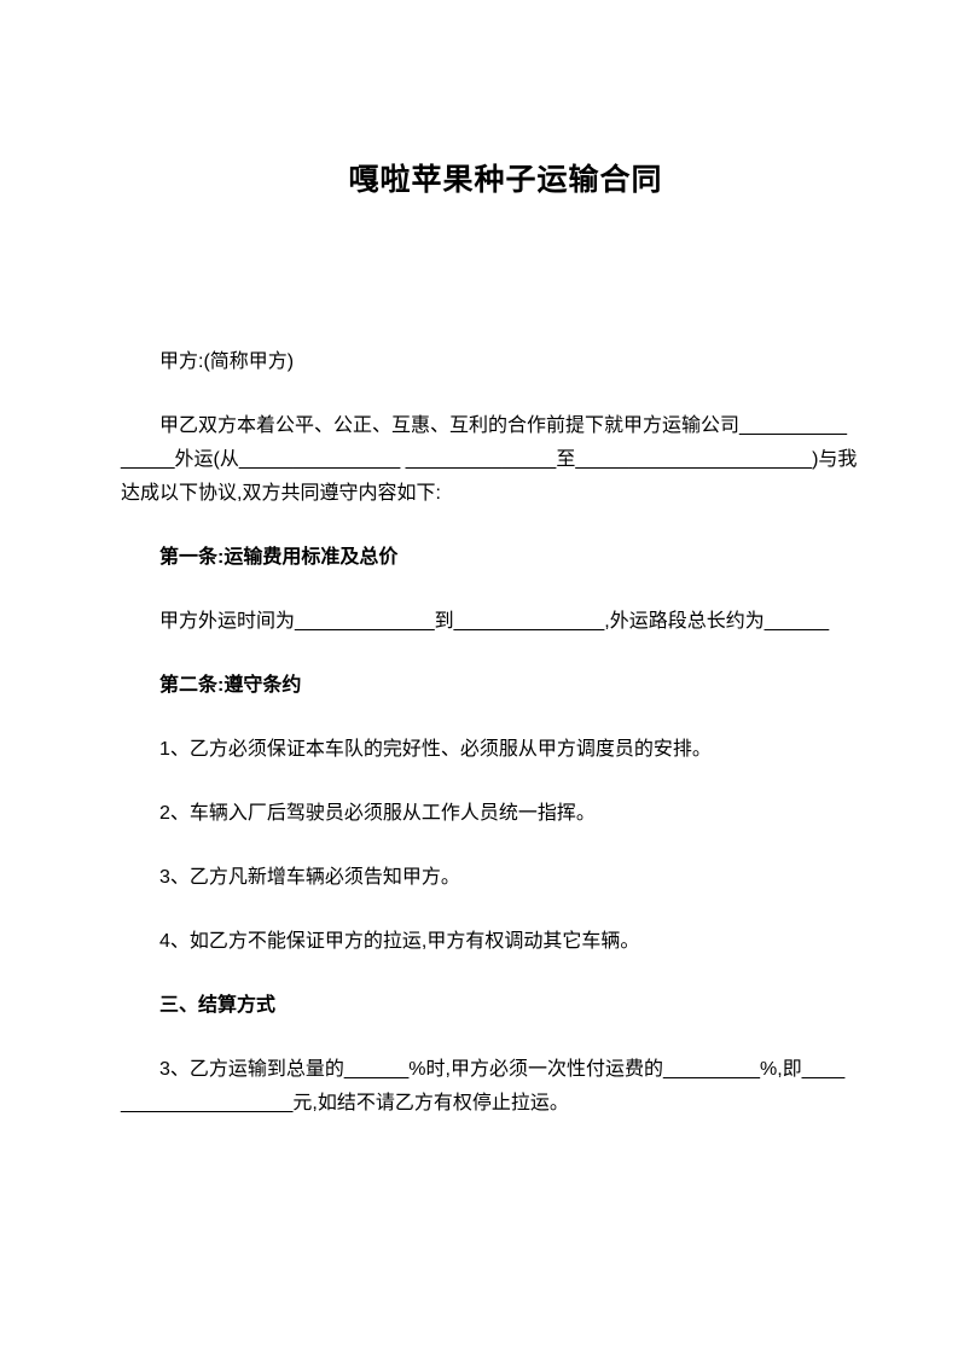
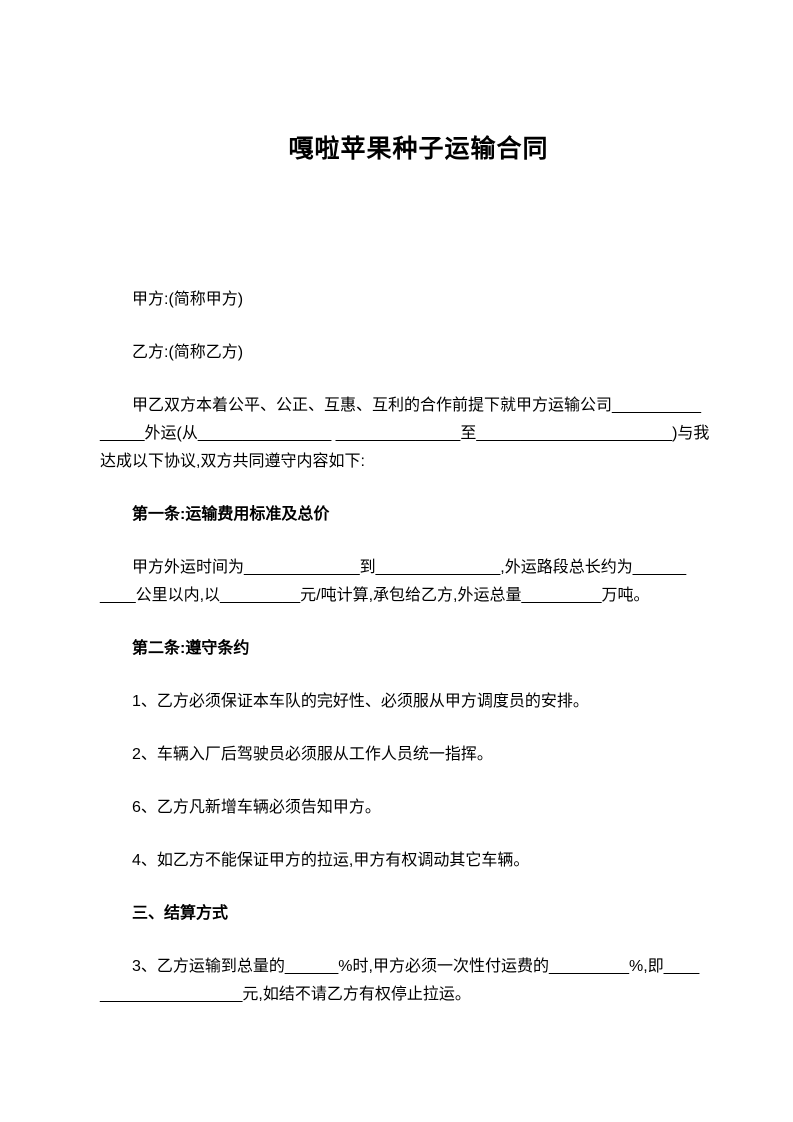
  嘎啦苹果种子运输合同
  甲方:(简称甲方)
+ 乙方:(简称乙方)
  甲乙双方本着公平、公正、互惠、互利的合作前提下就甲方运输公司__________
  _____外运(从_______________ ______________至______________________)与我
  达成以下协议,双方共同遵守内容如下:
  第一条:运输费用标准及总价
  甲方外运时间为_____________到______________,外运路段总长约为______
+ ____公里以内,以_________元/吨计算,承包给乙方,外运总量_________万吨。
  第二条:遵守条约
  1、乙方必须保证本车队的完好性、必须服从甲方调度员的安排。
  2、车辆入厂后驾驶员必须服从工作人员统一指挥。
- 3、乙方凡新增车辆必须告知甲方。
+ 6、乙方凡新增车辆必须告知甲方。
  4、如乙方不能保证甲方的拉运,甲方有权调动其它车辆。
  三、结算方式
  3、乙方运输到总量的______%时,甲方必须一次性付运费的_________%,即____
  ________________元,如结不请乙方有权停止拉运。
